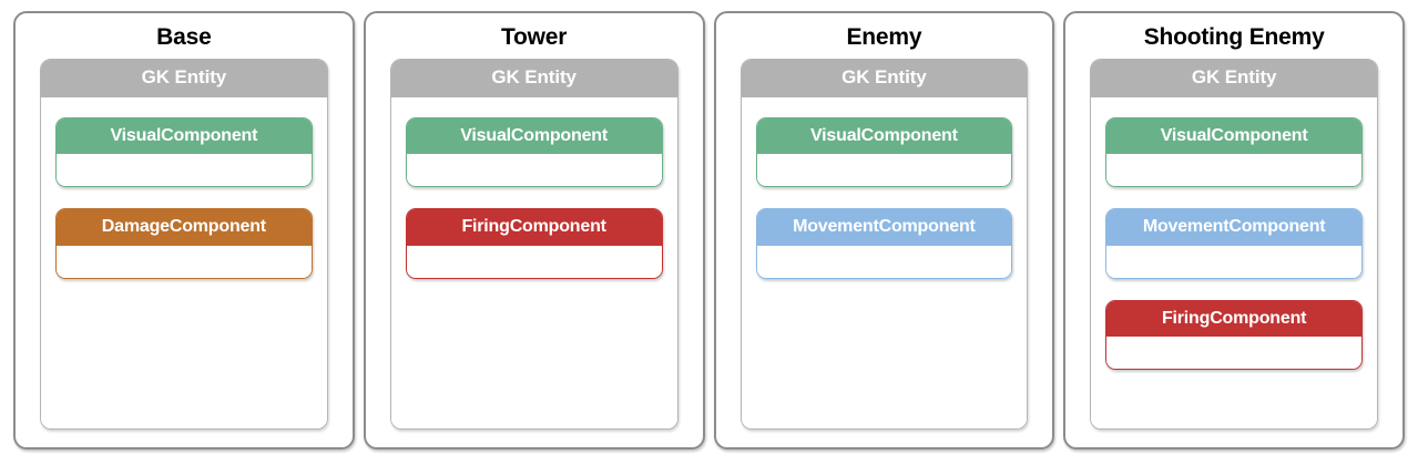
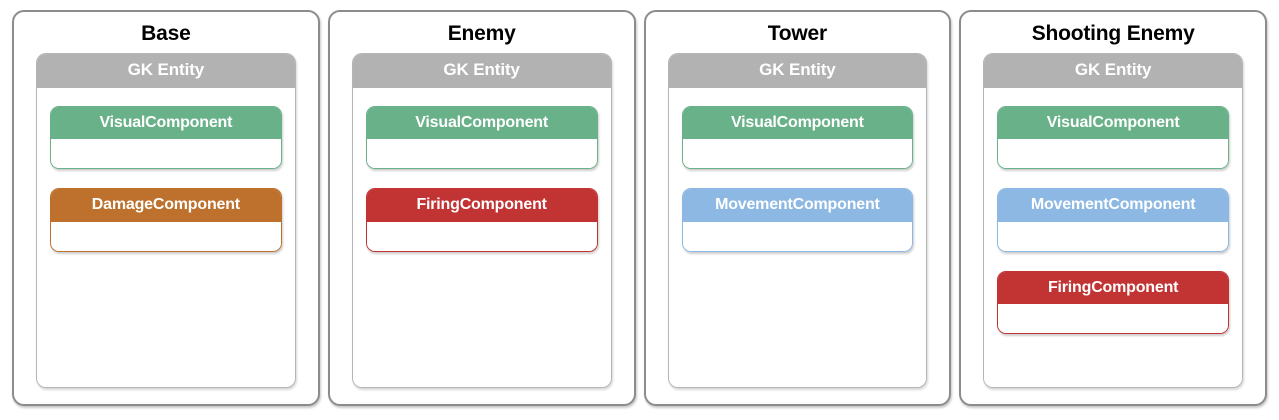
  Base
  GK Entity
  VisualComponent
  DamageComponent
- Tower
+ Enemy
  GK Entity
  VisualComponent
  FiringComponent
- Enemy
+ Tower
  GK Entity
  VisualComponent
  MovementComponent
  Shooting Enemy
  GK Entity
  VisualComponent
  MovementComponent
  FiringComponent
